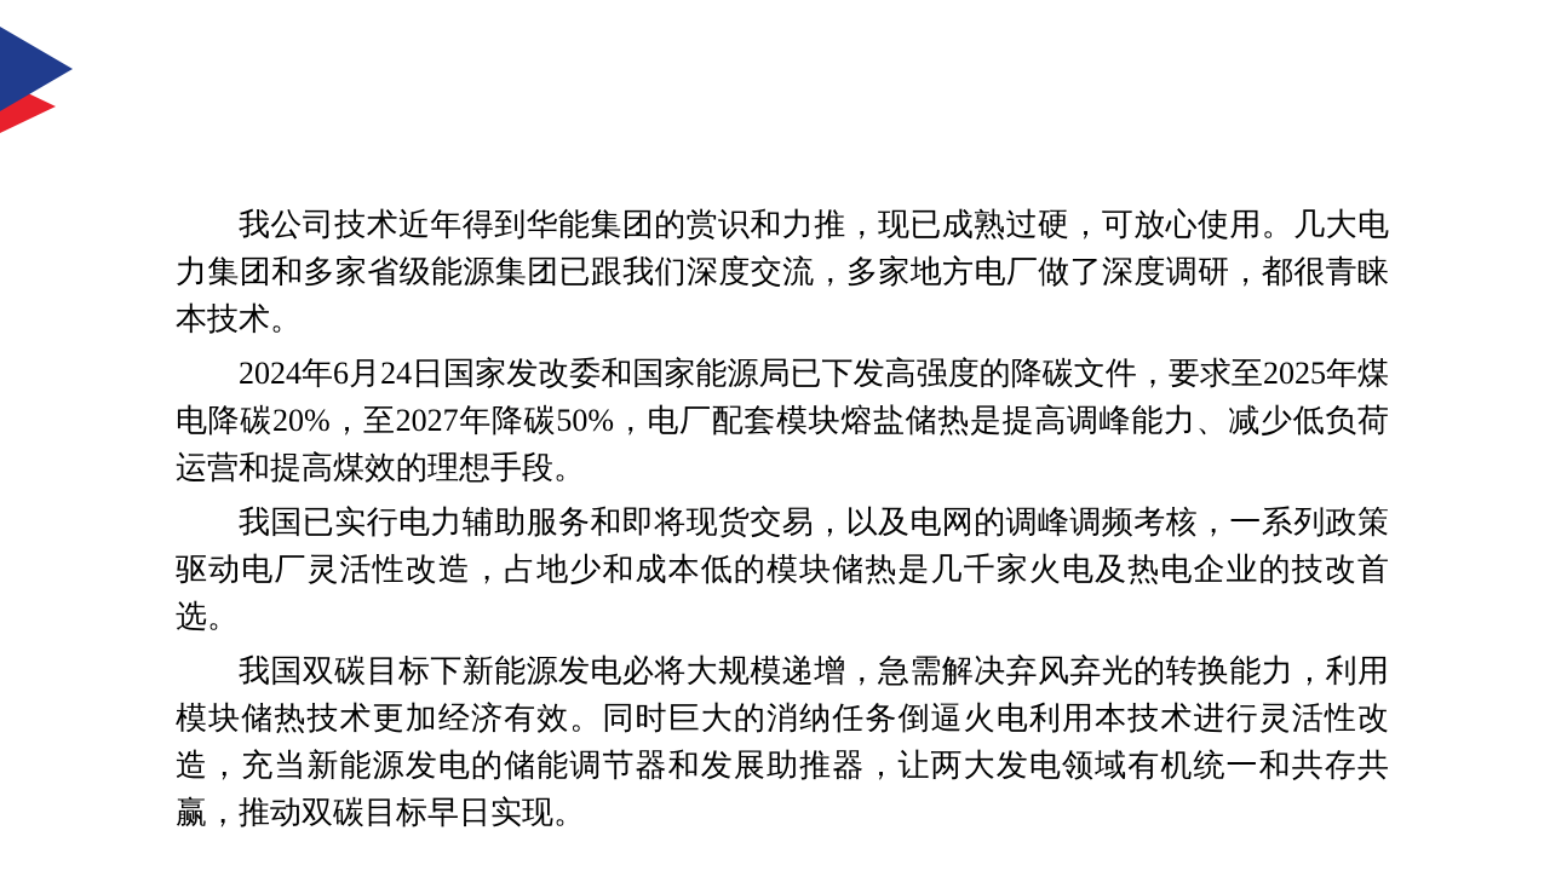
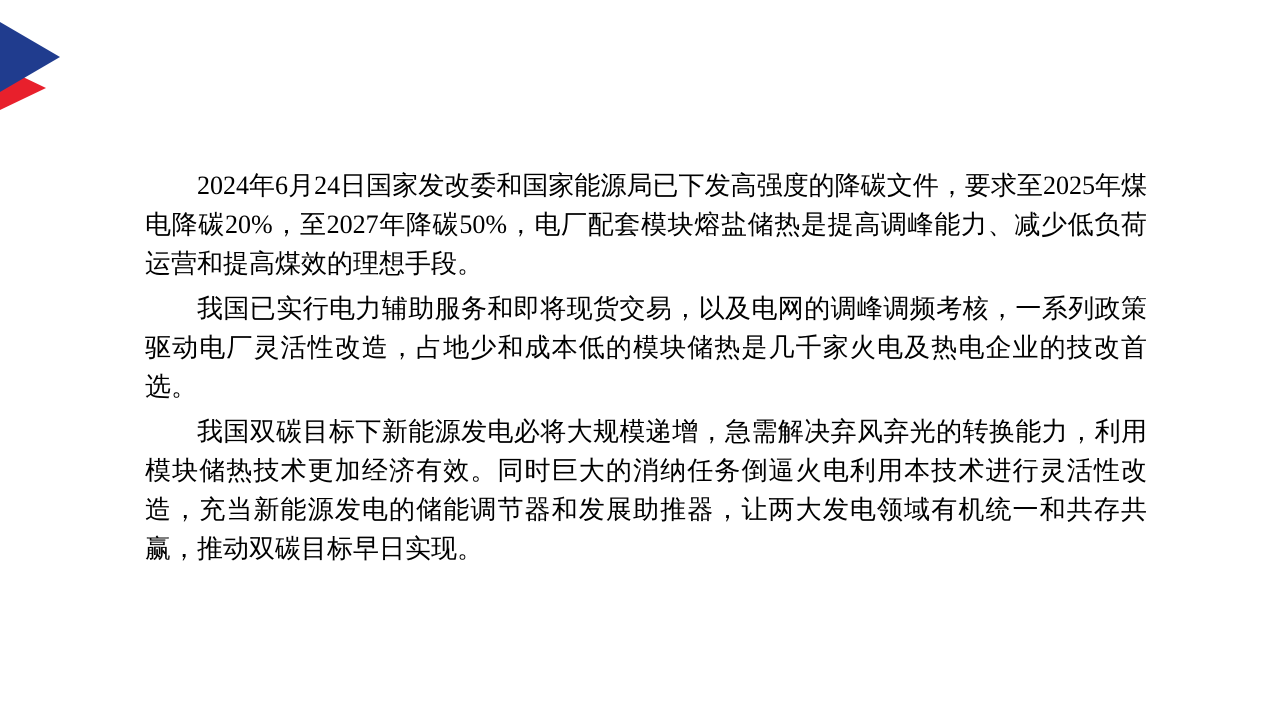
- 我公司技术近年得到华能集团的赏识和力推，现已成熟过硬，可放心使用。几大电力集团和多家省级能源集团已跟我们深度交流，多家地方电厂做了深度调研，都很青睐本技术。
  2024年6月24日国家发改委和国家能源局已下发高强度的降碳文件，要求至2025年煤电降碳20%，至2027年降碳50%，电厂配套模块熔盐储热是提高调峰能力、减少低负荷运营和提高煤效的理想手段。
  我国已实行电力辅助服务和即将现货交易，以及电网的调峰调频考核，一系列政策驱动电厂灵活性改造，占地少和成本低的模块储热是几千家火电及热电企业的技改首选。
  我国双碳目标下新能源发电必将大规模递增，急需解决弃风弃光的转换能力，利用模块储热技术更加经济有效。同时巨大的消纳任务倒逼火电利用本技术进行灵活性改造，充当新能源发电的储能调节器和发展助推器，让两大发电领域有机统一和共存共赢，推动双碳目标早日实现。
